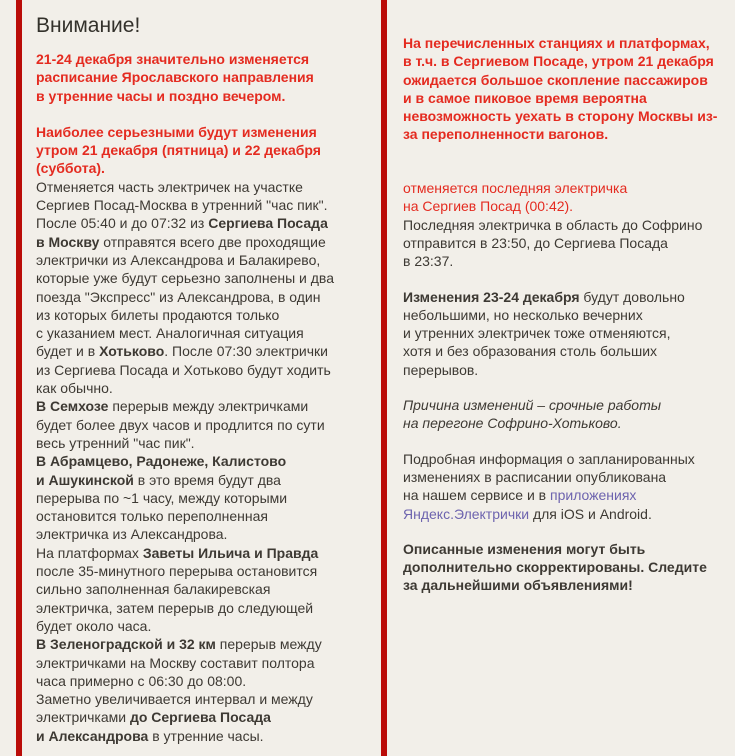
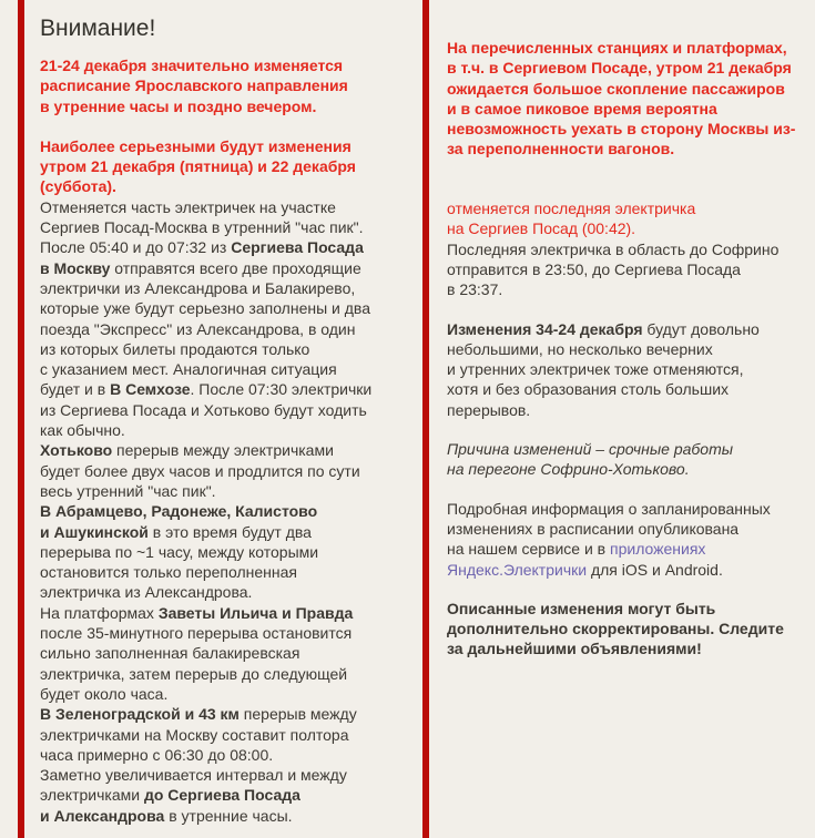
  Внимание!
  21-24 декабря значительно изменяется
  расписание Ярославского направления
  в утренние часы и поздно вечером.
  Наиболее серьезными будут изменения
  утром 21 декабря (пятница) и 22 декабря
  (суббота).
  Отменяется часть электричек на участке
  Сергиев Посад-Москва в утренний "час пик".
  После 05:40 и до 07:32 из Сергиева Посада
  в Москву отправятся всего две проходящие
  электрички из Александрова и Балакирево,
  которые уже будут серьезно заполнены и два
  поезда "Экспресс" из Александрова, в один
  из которых билеты продаются только
  с указанием мест. Аналогичная ситуация
- будет и в Хотьково. После 07:30 электрички
+ будет и в В Семхозе. После 07:30 электрички
  из Сергиева Посада и Хотьково будут ходить
  как обычно.
- В Семхозе перерыв между электричками
+ Хотьково перерыв между электричками
  будет более двух часов и продлится по сути
  весь утренний "час пик".
  В Абрамцево, Радонеже, Калистово
  и Ашукинской в это время будут два
  перерыва по ~1 часу, между которыми
  остановится только переполненная
  электричка из Александрова.
  На платформах Заветы Ильича и Правда
  после 35-минутного перерыва остановится
  сильно заполненная балакиревская
  электричка, затем перерыв до следующей
  будет около часа.
- В Зеленоградской и 32 км перерыв между
+ В Зеленоградской и 43 км перерыв между
  электричками на Москву составит полтора
  часа примерно с 06:30 до 08:00.
  Заметно увеличивается интервал и между
  электричками до Сергиева Посада
  и Александрова в утренние часы.
  На перечисленных станциях и платформах,
  в т.ч. в Сергиевом Посаде, утром 21 декабря
  ожидается большое скопление пассажиров
  и в самое пиковое время вероятна
  невозможность уехать в сторону Москвы из-
  за переполненности вагонов.
  отменяется последняя электричка
  на Сергиев Посад (00:42).
  Последняя электричка в область до Софрино
  отправится в 23:50, до Сергиева Посада
  в 23:37.
- Изменения 23-24 декабря будут довольно
+ Изменения 34-24 декабря будут довольно
  небольшими, но несколько вечерних
  и утренних электричек тоже отменяются,
  хотя и без образования столь больших
  перерывов.
  Причина изменений – срочные работы
  на перегоне Софрино-Хотьково.
  Подробная информация о запланированных
  изменениях в расписании опубликована
  на нашем сервисе и в приложениях
  Яндекс.Электрички для iOS и Android.
  Описанные изменения могут быть
  дополнительно скорректированы. Следите
  за дальнейшими объявлениями!
